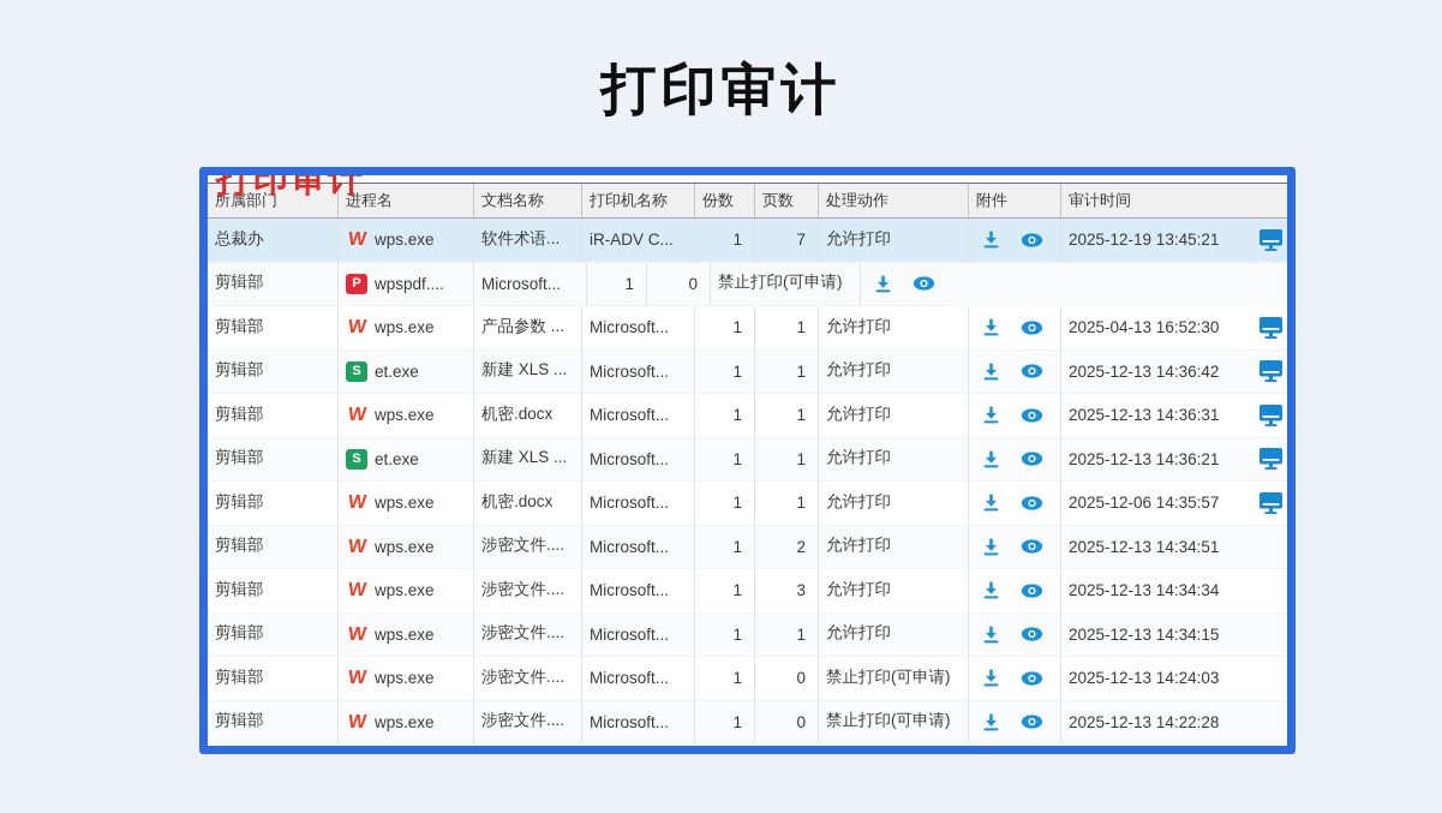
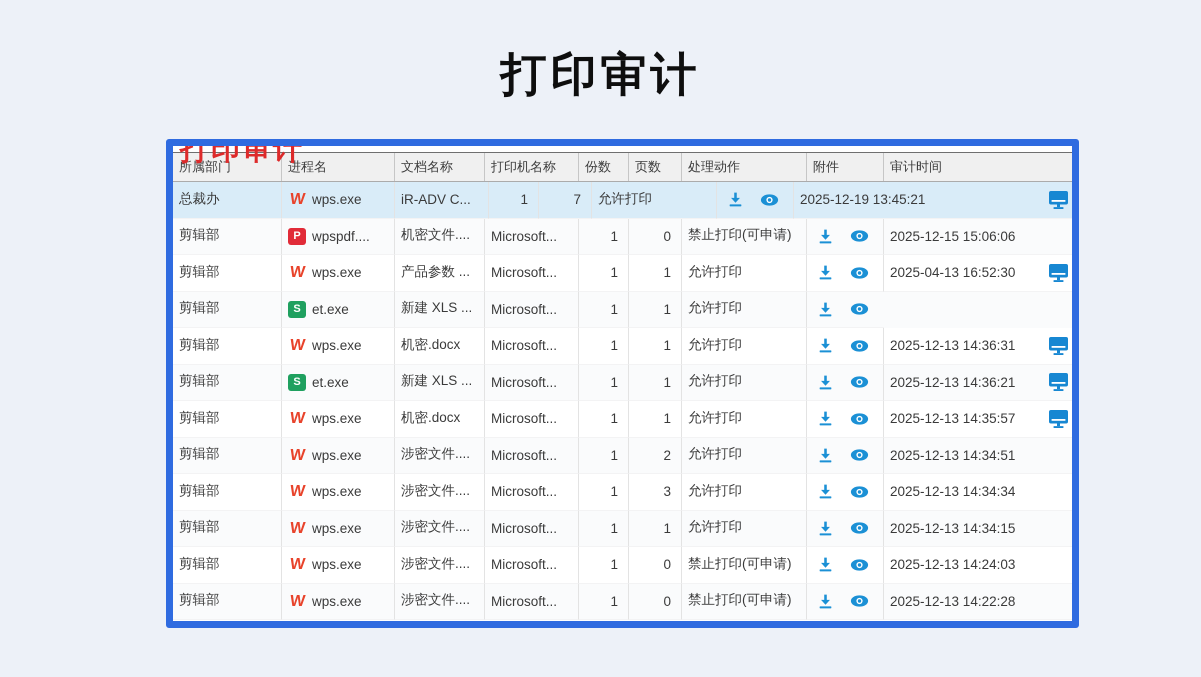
  打印审计
  打印审计
  所属部门
  进程名
  文档名称
  打印机名称
  份数
  页数
  处理动作
  附件
  审计时间
  总裁办
  wps.exe
- 软件术语...
  iR-ADV C...
  1
  7
  允许打印
  2025-12-19 13:45:21
  剪辑部
  P
  wpspdf....
+ 机密文件....
  Microsoft...
  1
  0
  禁止打印(可申请)
+ 2025-12-15 15:06:06
  剪辑部
  wps.exe
  产品参数 ...
  Microsoft...
  1
  1
  允许打印
  2025-04-13 16:52:30
  剪辑部
  S
  et.exe
  新建 XLS ...
  Microsoft...
  1
  1
  允许打印
- 2025-12-13 14:36:42
  剪辑部
  wps.exe
  机密.docx
  Microsoft...
  1
  1
  允许打印
  2025-12-13 14:36:31
  剪辑部
  S
  et.exe
  新建 XLS ...
  Microsoft...
  1
  1
  允许打印
  2025-12-13 14:36:21
  剪辑部
  wps.exe
  机密.docx
  Microsoft...
  1
  1
  允许打印
- 2025-12-06 14:35:57
+ 2025-12-13 14:35:57
  剪辑部
  wps.exe
  涉密文件....
  Microsoft...
  1
  2
  允许打印
  2025-12-13 14:34:51
  剪辑部
  wps.exe
  涉密文件....
  Microsoft...
  1
  3
  允许打印
  2025-12-13 14:34:34
  剪辑部
  wps.exe
  涉密文件....
  Microsoft...
  1
  1
  允许打印
  2025-12-13 14:34:15
  剪辑部
  wps.exe
  涉密文件....
  Microsoft...
  1
  0
  禁止打印(可申请)
  2025-12-13 14:24:03
  剪辑部
  wps.exe
  涉密文件....
  Microsoft...
  1
  0
  禁止打印(可申请)
  2025-12-13 14:22:28
